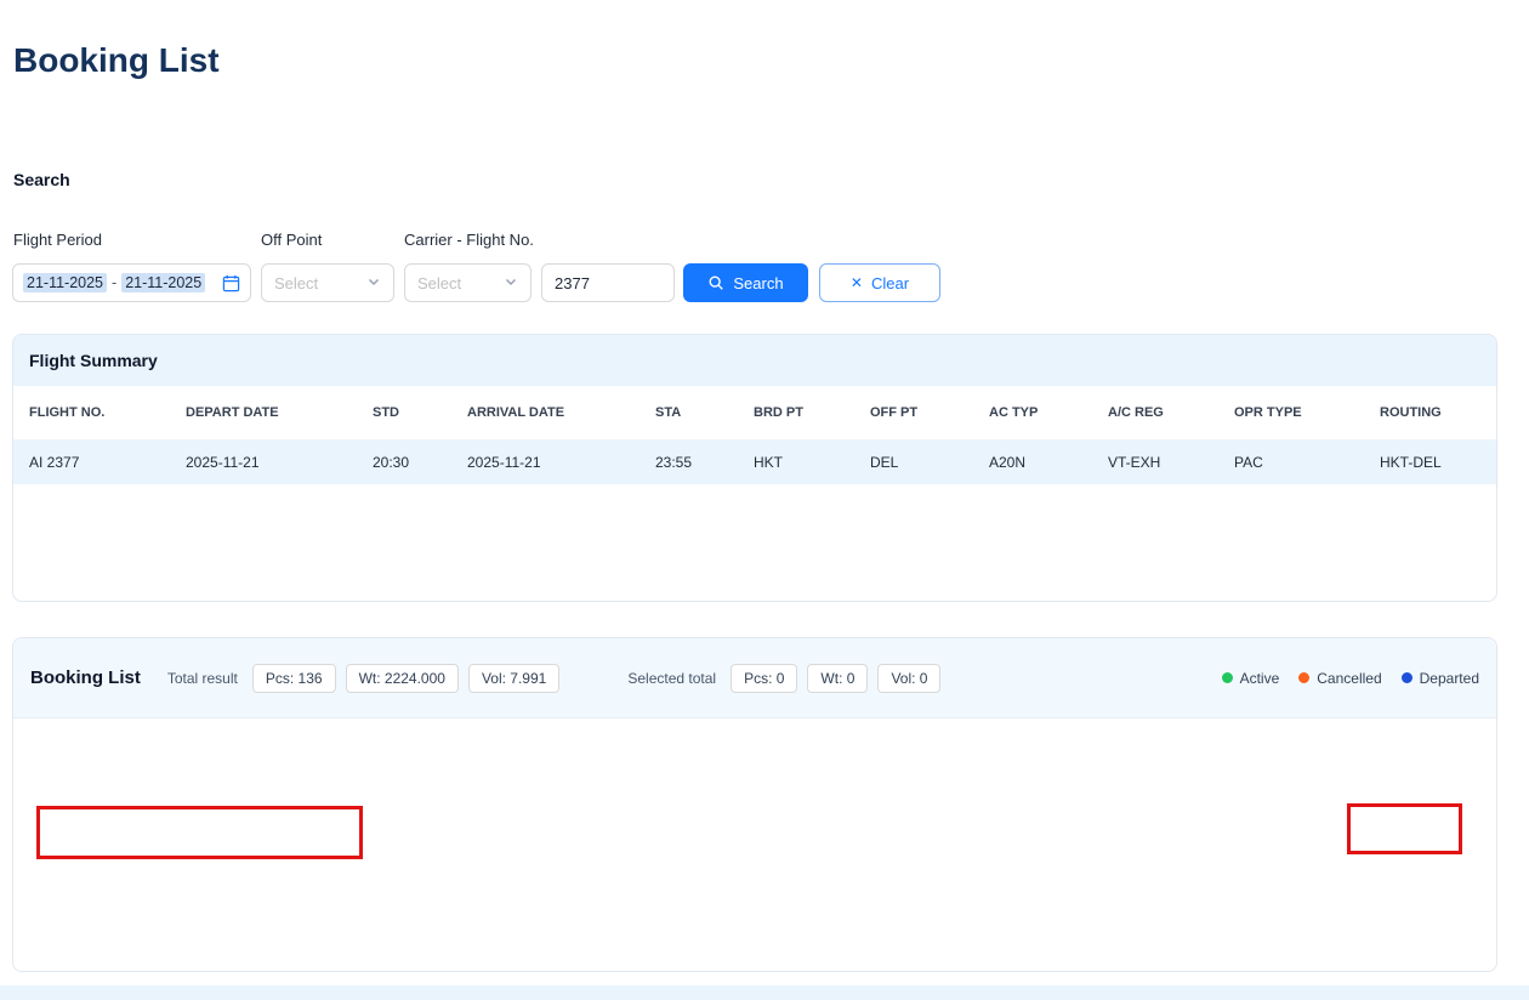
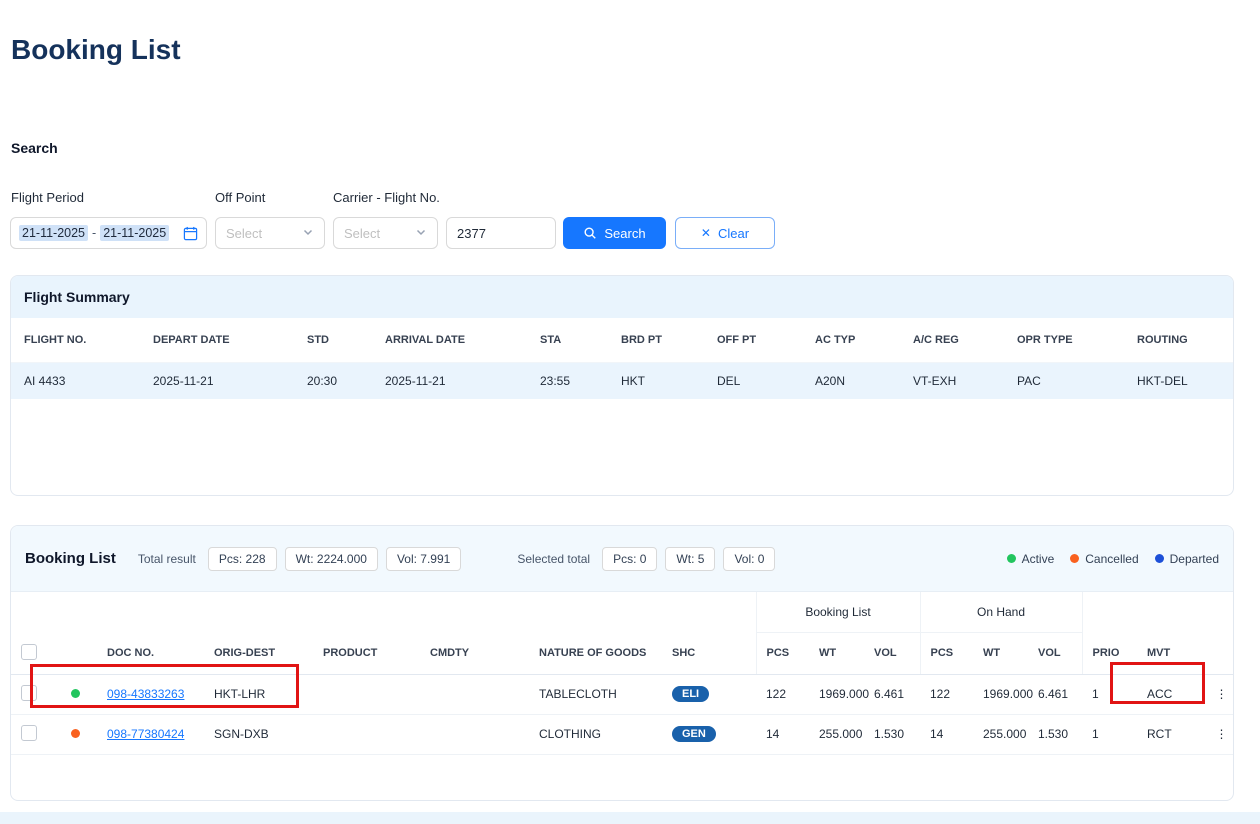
  Booking List
  Search
  Flight Period
  Off Point
  Carrier - Flight No.
  21-11-2025
  -
  21-11-2025
  Select
  Select
  2377
  Search
  ✕
  Clear
  Flight Summary
  FLIGHT NO.	DEPART DATE	STD	ARRIVAL DATE	STA	BRD PT	OFF PT	AC TYP	A/C REG	OPR TYPE	ROUTING
- AI 2377	2025-11-21	20:30	2025-11-21	23:55	HKT	DEL	A20N	VT-EXH	PAC	HKT-DEL
+ AI 4433	2025-11-21	20:30	2025-11-21	23:55	HKT	DEL	A20N	VT-EXH	PAC	HKT-DEL
  Booking List
  Total result
- Pcs: 136
+ Pcs: 228
  Wt: 2224.000
  Vol: 7.991
  Selected total
  Pcs: 0
- Wt: 0
+ Wt: 5
  Vol: 0
  Active
  Cancelled
  Departed
+ 	Booking List	On Hand
+ 		DOC NO.	ORIG-DEST	PRODUCT	CMDTY	NATURE OF GOODS	SHC	PCS	WT	VOL	PCS	WT	VOL	PRIO	MVT
+ 		098-43833263	HKT-LHR			TABLECLOTH	ELI	122	1969.000	6.461	122	1969.000	6.461	1	ACC	⋮
+ 		098-77380424	SGN-DXB			CLOTHING	GEN	14	255.000	1.530	14	255.000	1.530	1	RCT	⋮
